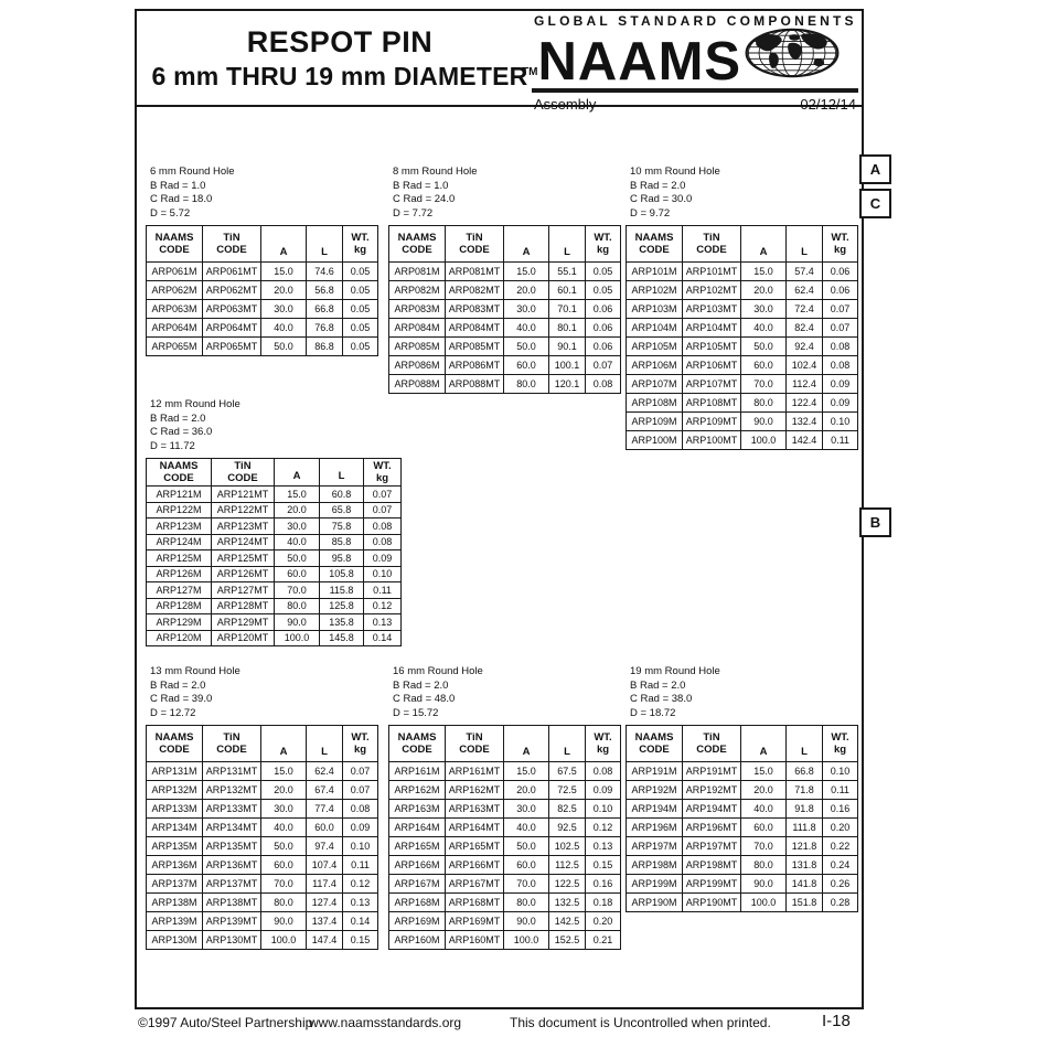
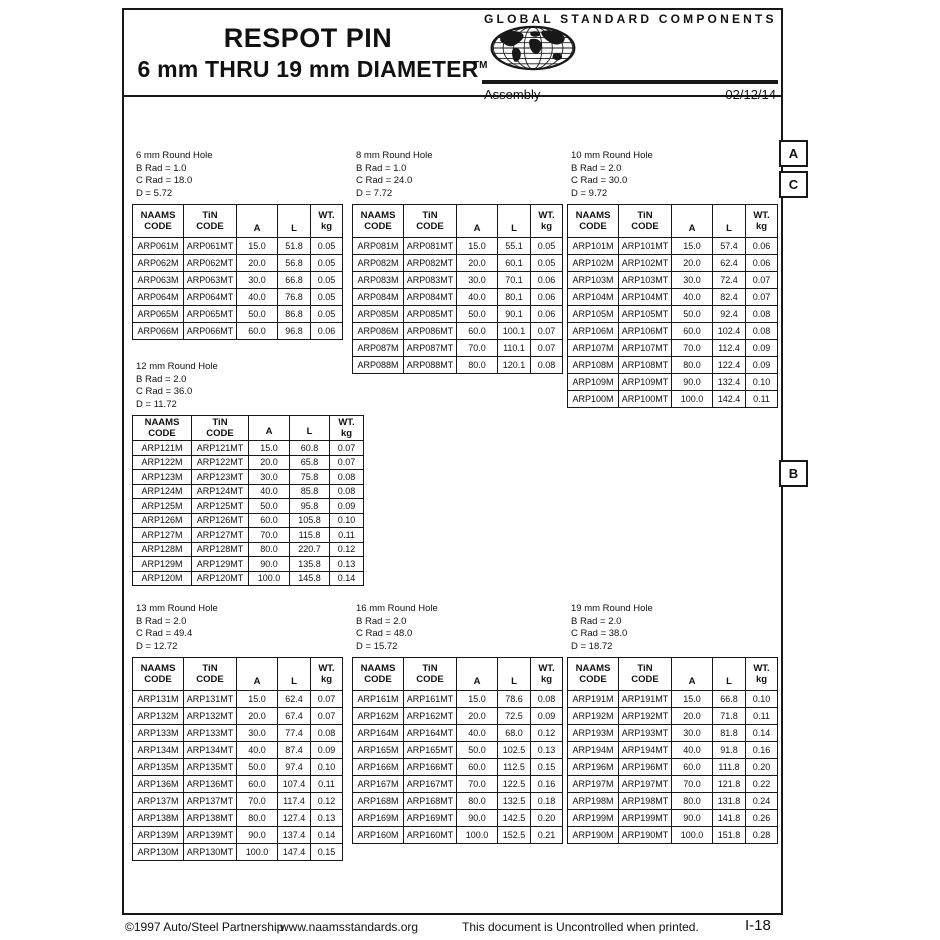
  RESPOT PIN
  6 mm THRU 19 mm DIAMETER
  GLOBAL STANDARD COMPONENTS
  TM
- NAAMS
  Assembly
  02/12/14
  6 mm Round Hole
  B Rad = 1.0
  C Rad = 18.0
  D = 5.72
  NAAMS CODE	TiN CODE	A	L	WT. kg
- ARP061M	ARP061MT	15.0	74.6	0.05
+ ARP061M	ARP061MT	15.0	51.8	0.05
  ARP062M	ARP062MT	20.0	56.8	0.05
  ARP063M	ARP063MT	30.0	66.8	0.05
  ARP064M	ARP064MT	40.0	76.8	0.05
  ARP065M	ARP065MT	50.0	86.8	0.05
+ ARP066M	ARP066MT	60.0	96.8	0.06
  8 mm Round Hole
  B Rad = 1.0
  C Rad = 24.0
  D = 7.72
  NAAMS CODE	TiN CODE	A	L	WT. kg
  ARP081M	ARP081MT	15.0	55.1	0.05
  ARP082M	ARP082MT	20.0	60.1	0.05
  ARP083M	ARP083MT	30.0	70.1	0.06
  ARP084M	ARP084MT	40.0	80.1	0.06
  ARP085M	ARP085MT	50.0	90.1	0.06
  ARP086M	ARP086MT	60.0	100.1	0.07
+ ARP087M	ARP087MT	70.0	110.1	0.07
  ARP088M	ARP088MT	80.0	120.1	0.08
  10 mm Round Hole
  B Rad = 2.0
  C Rad = 30.0
  D = 9.72
  NAAMS CODE	TiN CODE	A	L	WT. kg
  ARP101M	ARP101MT	15.0	57.4	0.06
  ARP102M	ARP102MT	20.0	62.4	0.06
  ARP103M	ARP103MT	30.0	72.4	0.07
  ARP104M	ARP104MT	40.0	82.4	0.07
  ARP105M	ARP105MT	50.0	92.4	0.08
  ARP106M	ARP106MT	60.0	102.4	0.08
  ARP107M	ARP107MT	70.0	112.4	0.09
  ARP108M	ARP108MT	80.0	122.4	0.09
  ARP109M	ARP109MT	90.0	132.4	0.10
  ARP100M	ARP100MT	100.0	142.4	0.11
  12 mm Round Hole
  B Rad = 2.0
  C Rad = 36.0
  D = 11.72
  NAAMS CODE	TiN CODE	A	L	WT. kg
  ARP121M	ARP121MT	15.0	60.8	0.07
  ARP122M	ARP122MT	20.0	65.8	0.07
  ARP123M	ARP123MT	30.0	75.8	0.08
  ARP124M	ARP124MT	40.0	85.8	0.08
  ARP125M	ARP125MT	50.0	95.8	0.09
  ARP126M	ARP126MT	60.0	105.8	0.10
  ARP127M	ARP127MT	70.0	115.8	0.11
- ARP128M	ARP128MT	80.0	125.8	0.12
+ ARP128M	ARP128MT	80.0	220.7	0.12
  ARP129M	ARP129MT	90.0	135.8	0.13
  ARP120M	ARP120MT	100.0	145.8	0.14
  13 mm Round Hole
  B Rad = 2.0
- C Rad = 39.0
+ C Rad = 49.4
  D = 12.72
  NAAMS CODE	TiN CODE	A	L	WT. kg
  ARP131M	ARP131MT	15.0	62.4	0.07
  ARP132M	ARP132MT	20.0	67.4	0.07
  ARP133M	ARP133MT	30.0	77.4	0.08
- ARP134M	ARP134MT	40.0	60.0	0.09
+ ARP134M	ARP134MT	40.0	87.4	0.09
  ARP135M	ARP135MT	50.0	97.4	0.10
  ARP136M	ARP136MT	60.0	107.4	0.11
  ARP137M	ARP137MT	70.0	117.4	0.12
  ARP138M	ARP138MT	80.0	127.4	0.13
  ARP139M	ARP139MT	90.0	137.4	0.14
  ARP130M	ARP130MT	100.0	147.4	0.15
  16 mm Round Hole
  B Rad = 2.0
  C Rad = 48.0
  D = 15.72
  NAAMS CODE	TiN CODE	A	L	WT. kg
- ARP161M	ARP161MT	15.0	67.5	0.08
+ ARP161M	ARP161MT	15.0	78.6	0.08
  ARP162M	ARP162MT	20.0	72.5	0.09
- ARP163M	ARP163MT	30.0	82.5	0.10
- ARP164M	ARP164MT	40.0	92.5	0.12
+ ARP164M	ARP164MT	40.0	68.0	0.12
  ARP165M	ARP165MT	50.0	102.5	0.13
  ARP166M	ARP166MT	60.0	112.5	0.15
  ARP167M	ARP167MT	70.0	122.5	0.16
  ARP168M	ARP168MT	80.0	132.5	0.18
  ARP169M	ARP169MT	90.0	142.5	0.20
  ARP160M	ARP160MT	100.0	152.5	0.21
  19 mm Round Hole
  B Rad = 2.0
  C Rad = 38.0
  D = 18.72
  NAAMS CODE	TiN CODE	A	L	WT. kg
  ARP191M	ARP191MT	15.0	66.8	0.10
  ARP192M	ARP192MT	20.0	71.8	0.11
+ ARP193M	ARP193MT	30.0	81.8	0.14
  ARP194M	ARP194MT	40.0	91.8	0.16
  ARP196M	ARP196MT	60.0	111.8	0.20
  ARP197M	ARP197MT	70.0	121.8	0.22
  ARP198M	ARP198MT	80.0	131.8	0.24
  ARP199M	ARP199MT	90.0	141.8	0.26
  ARP190M	ARP190MT	100.0	151.8	0.28
  A
  C
  B
  ©1997 Auto/Steel Partnership
  www.naamsstandards.org
  This document is Uncontrolled when printed.
  I-18
